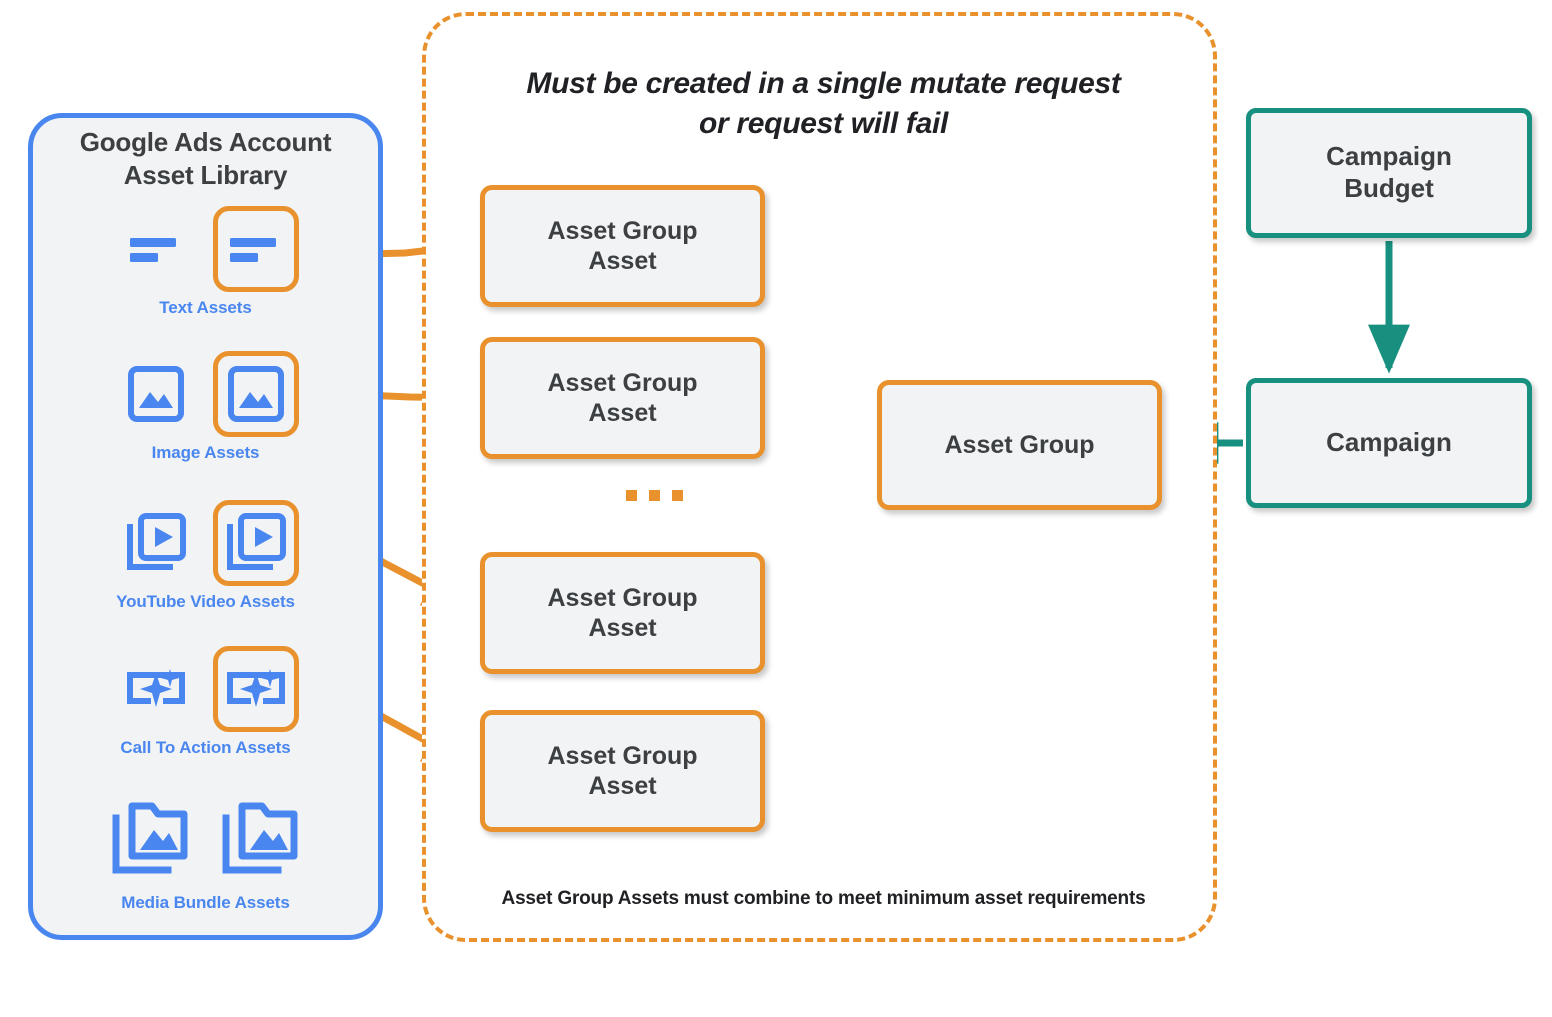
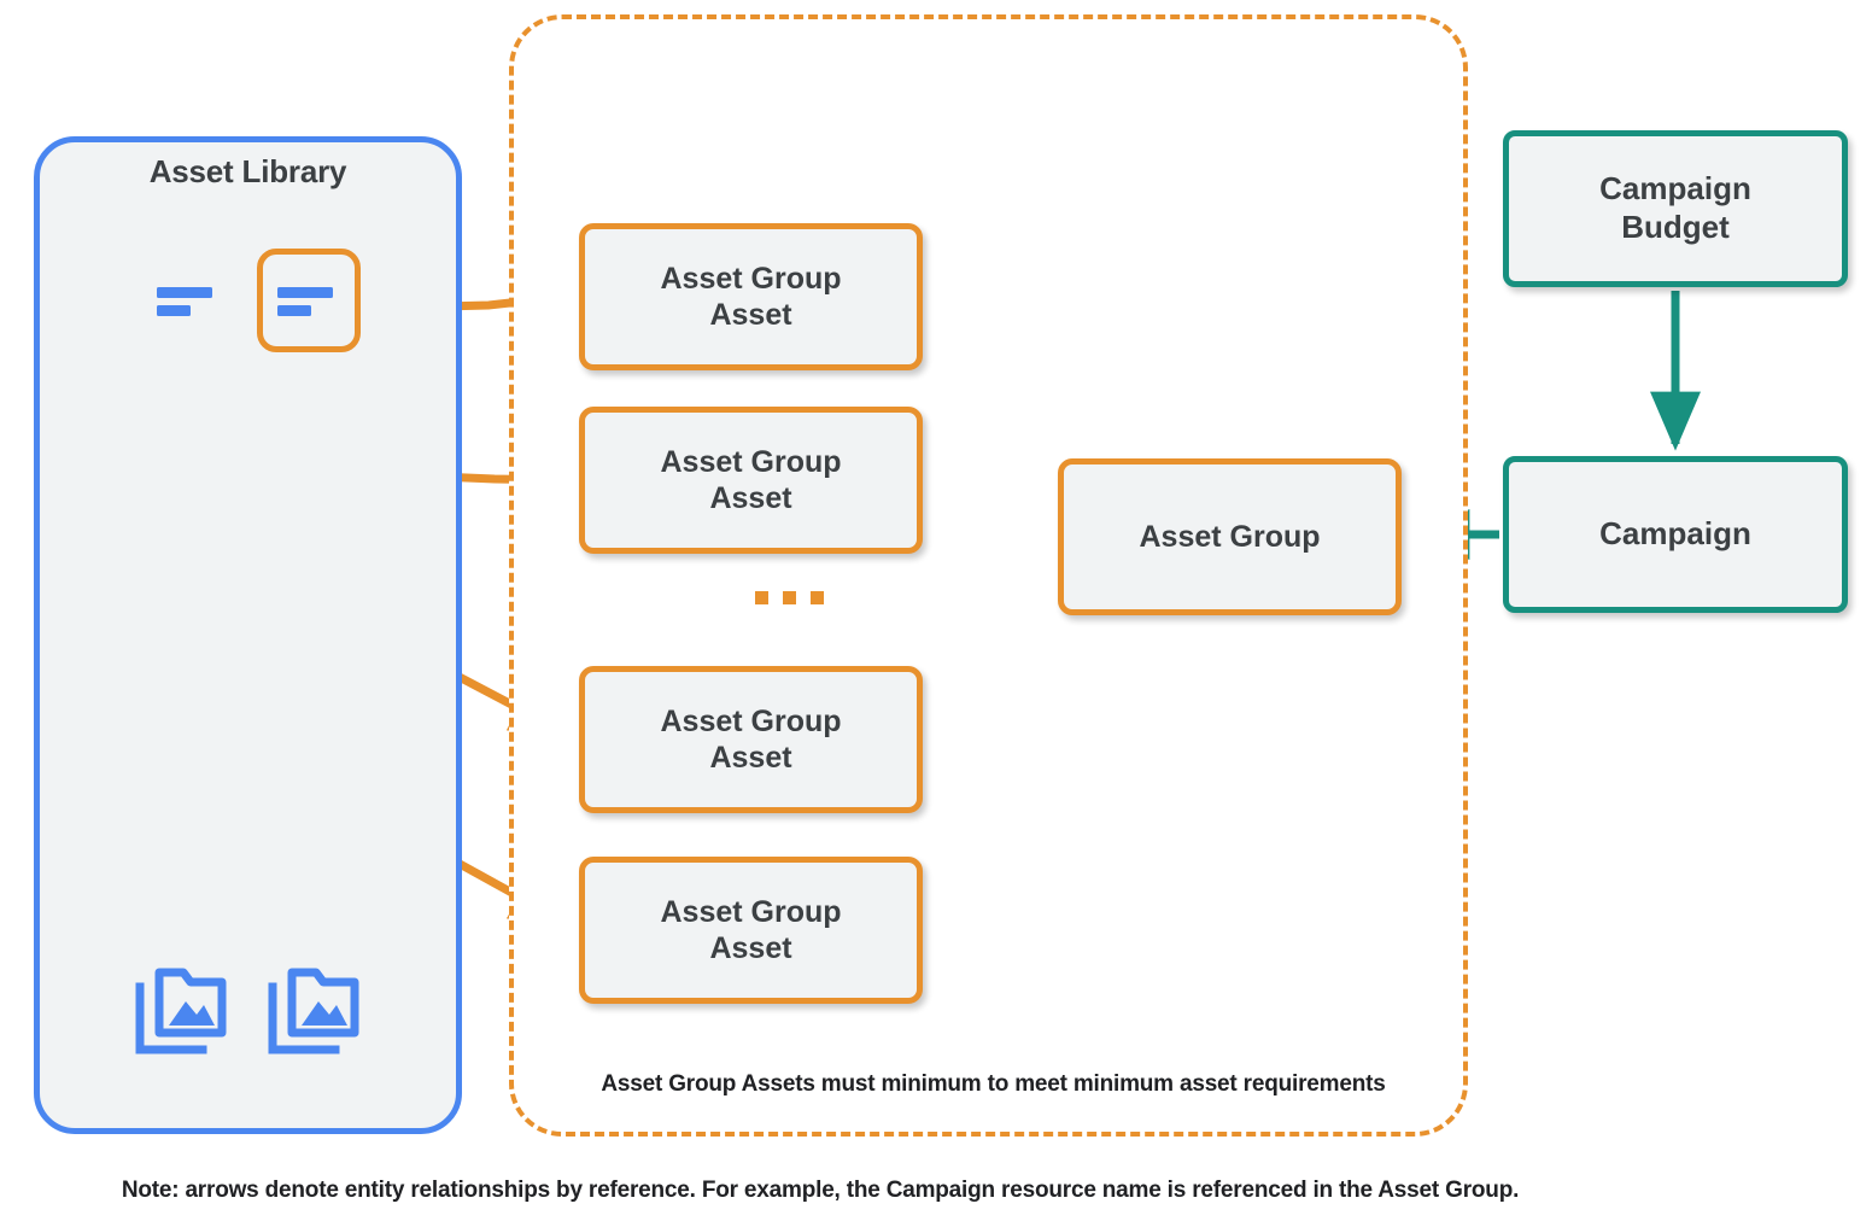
- Google Ads Account
  Asset Library
- Text Assets
- Image Assets
- YouTube Video Assets
- Call To Action Assets
- Media Bundle Assets
- Must be created in a single mutate request
- or request will fail
- Asset Group Assets must combine to meet minimum asset requirements
+ Asset Group Assets must minimum to meet minimum asset requirements
  Asset Group
  Asset
  Asset Group
  Asset
  Asset Group
  Asset
  Asset Group
  Asset
  Asset Group
  Campaign
  Budget
  Campaign
+ Note: arrows denote entity relationships by reference. For example, the Campaign resource name is referenced in the Asset Group.
